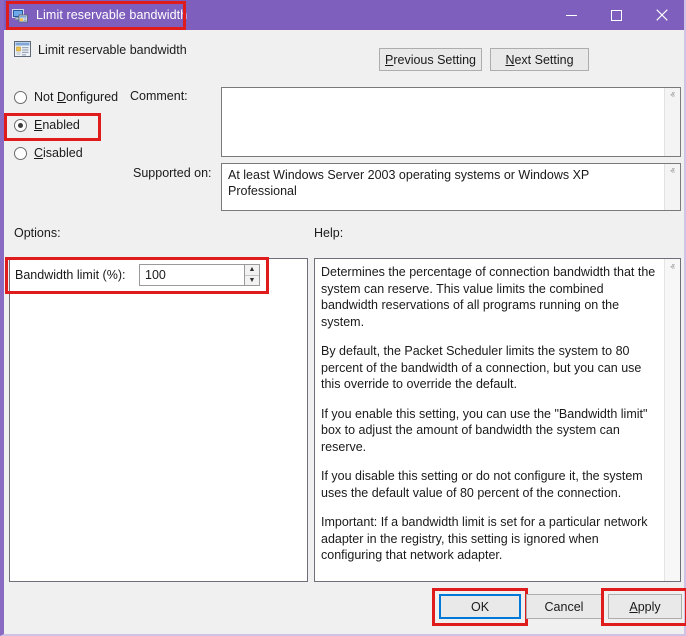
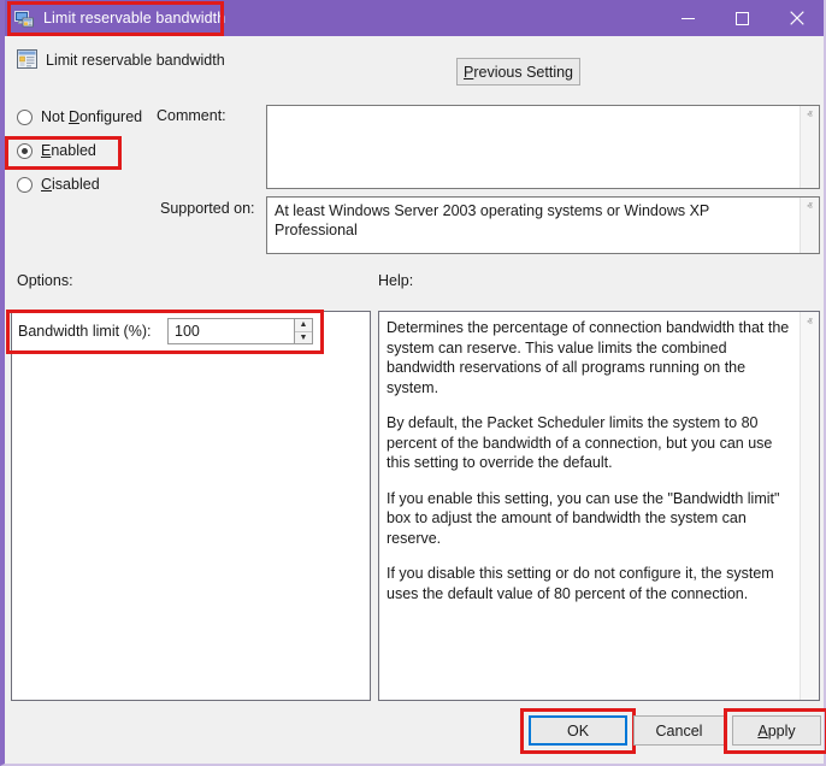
  Limit reservable bandwidth
  Limit reservable bandwidth
  P
  revious Setting
- N
- ext Setting
  Not Donfigured
  Enabled
  Cisabled
  Comment:
  ⱏ
  Supported on:
  At least Windows Server 2003 operating systems or Windows XP Professional
  ⱏ
  Options:
  Help:
  Bandwidth limit (%):
  100
  Determines the percentage of connection bandwidth that the system can reserve. This value limits the combined bandwidth reservations of all programs running on the system.
- By default, the Packet Scheduler limits the system to 80 percent of the bandwidth of a connection, but you can use this override to override the default.
+ By default, the Packet Scheduler limits the system to 80 percent of the bandwidth of a connection, but you can use this setting to override the default.
  If you enable this setting, you can use the "Bandwidth limit" box to adjust the amount of bandwidth the system can reserve.
  If you disable this setting or do not configure it, the system uses the default value of 80 percent of the connection.
- Important: If a bandwidth limit is set for a particular network adapter in the registry, this setting is ignored when configuring that network adapter.
  ⱏ
  OK
  Cancel
  A
  pply
